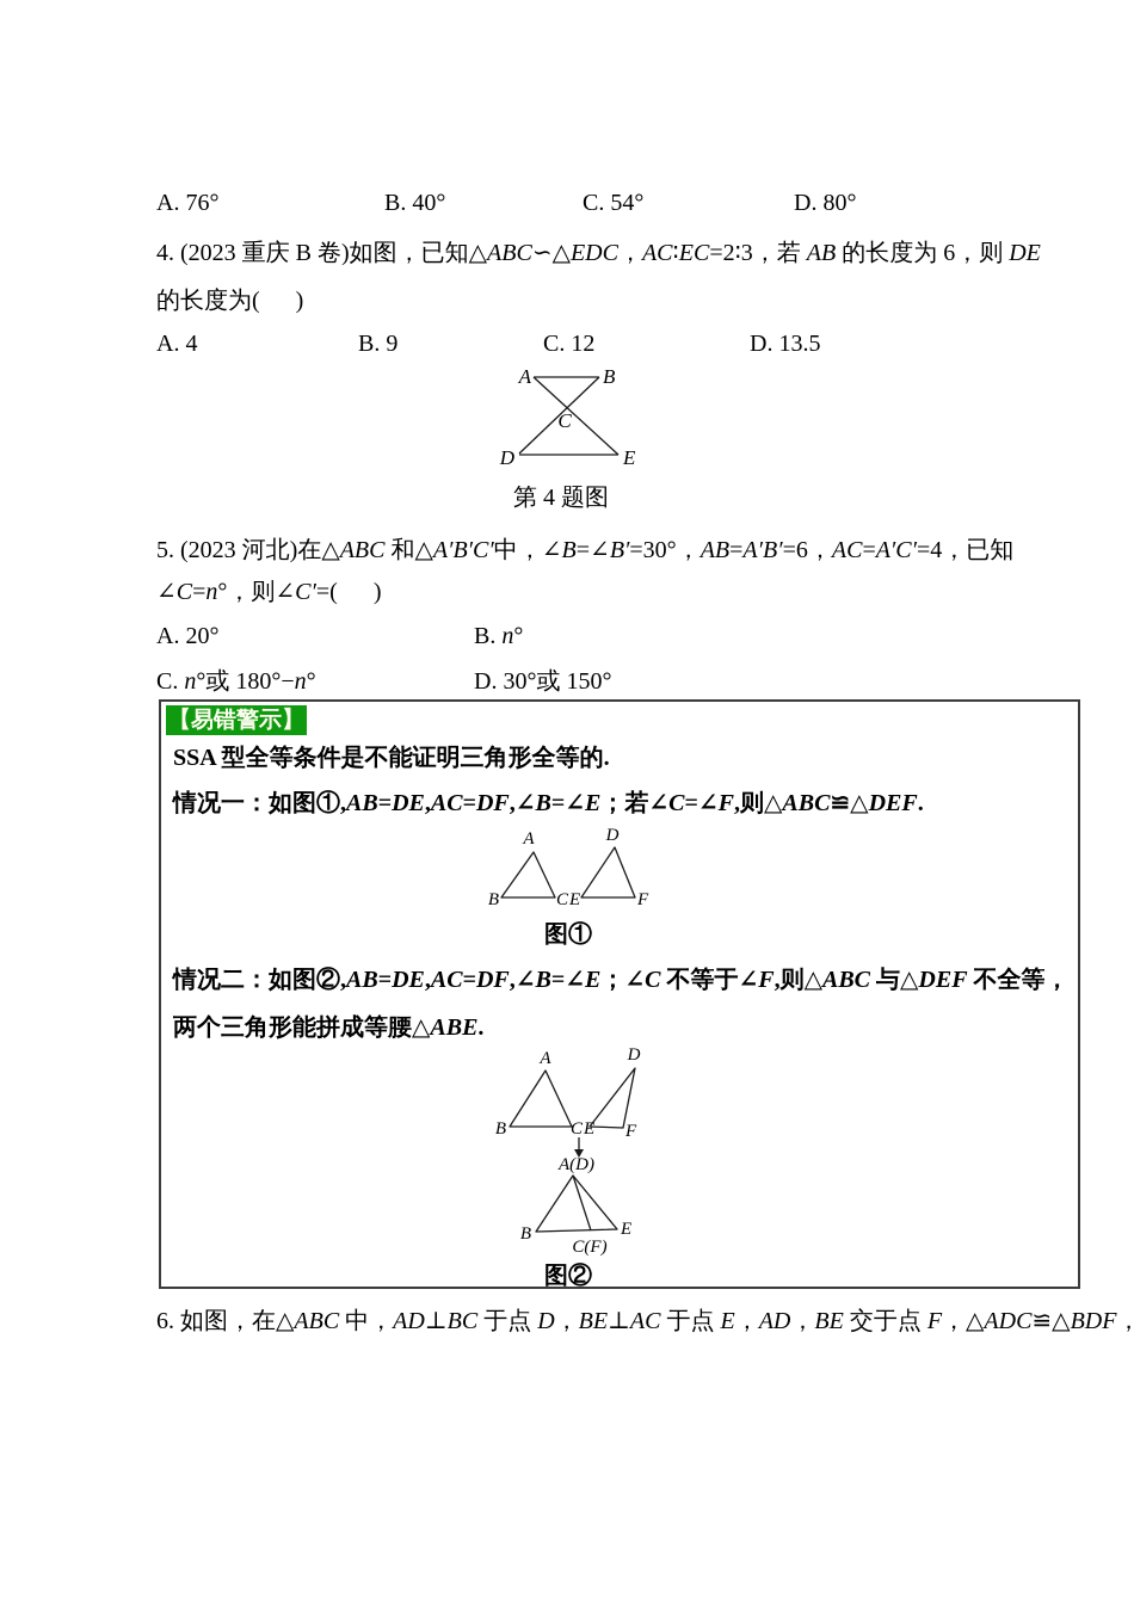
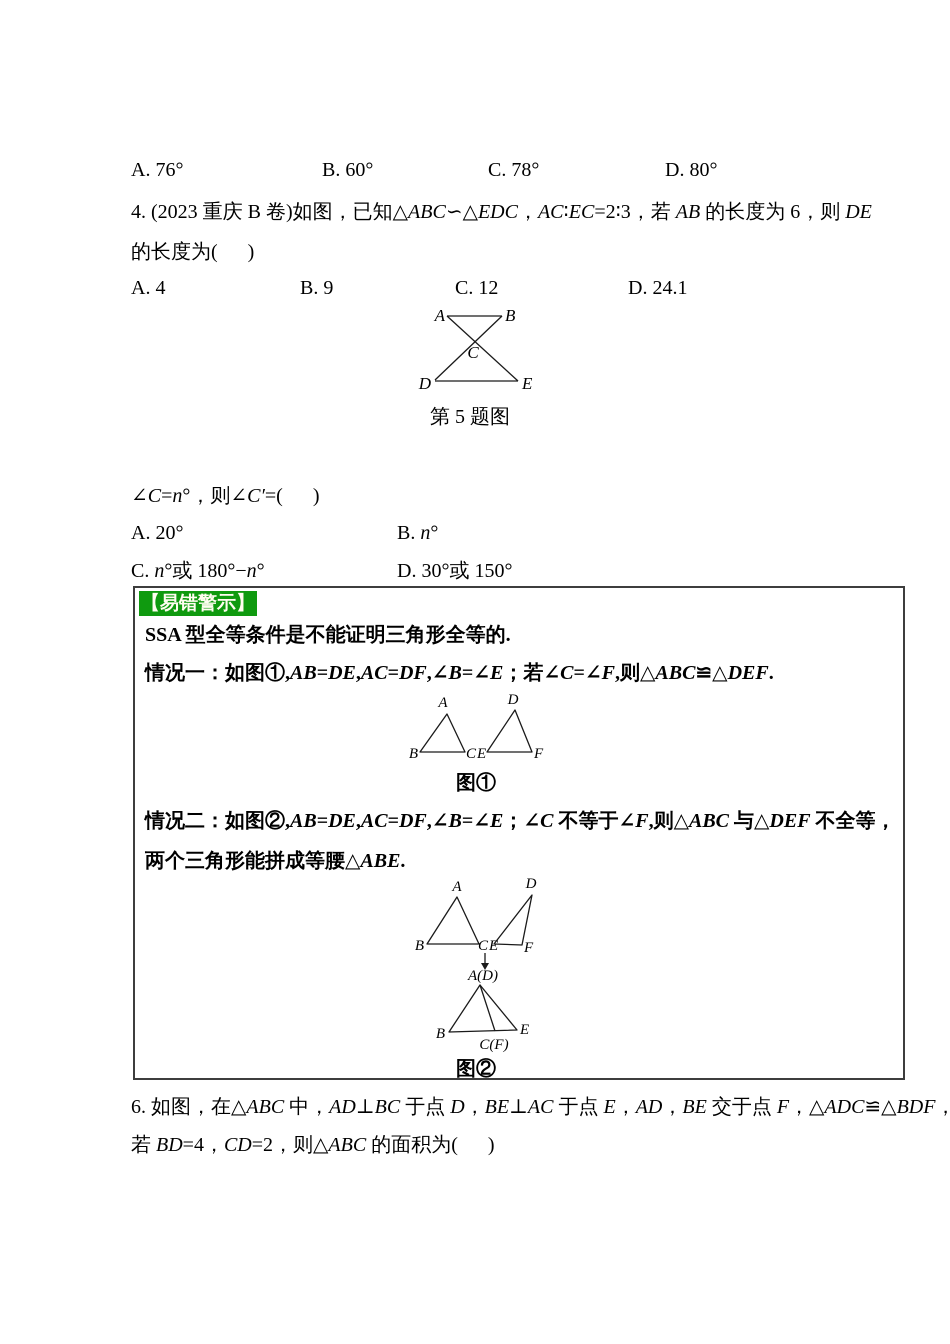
  A. 76°
- B. 40°
+ B. 60°
- C. 54°
+ C. 78°
  D. 80°
  4. (2023 重庆 B 卷)如图，已知△ABC∽△EDC，AC∶EC=2∶3，若 AB 的长度为 6，则 DE
  的长度为( )
  A. 4
  B. 9
  C. 12
- D. 13.5
+ D. 24.1
  A
  B
  C
  D
  E
- 第 4 题图
+ 第 5 题图
- 5. (2023 河北)在△ABC 和△A′B′C′中，∠B=∠B′=30°，AB=A′B′=6，AC=A′C′=4，已知
  ∠C=n°，则∠C′=( )
  A. 20°
  B. n°
  C. n°或 180°−n°
  D. 30°或 150°
  【易错警示】
  SSA 型全等条件是不能证明三角形全等的.
  情况一：如图①,AB=DE,AC=DF,∠B=∠E；若∠C=∠F,则△ABC≌△DEF.
  A
  B
  C
  D
  E
  F
  图①
  情况二：如图②,AB=DE,AC=DF,∠B=∠E；∠C 不等于∠F,则△ABC 与△DEF 不全等，
  两个三角形能拼成等腰△ABE.
  A
  B
  C
  D
  E
  F
  A(D)
  B
  E
  C(F)
  图②
  6. 如图，在△ABC 中，AD⊥BC 于点 D，BE⊥AC 于点 E，AD，BE 交于点 F，△ADC≌△BDF，
+ 若 BD=4，CD=2，则△ABC 的面积为( )
